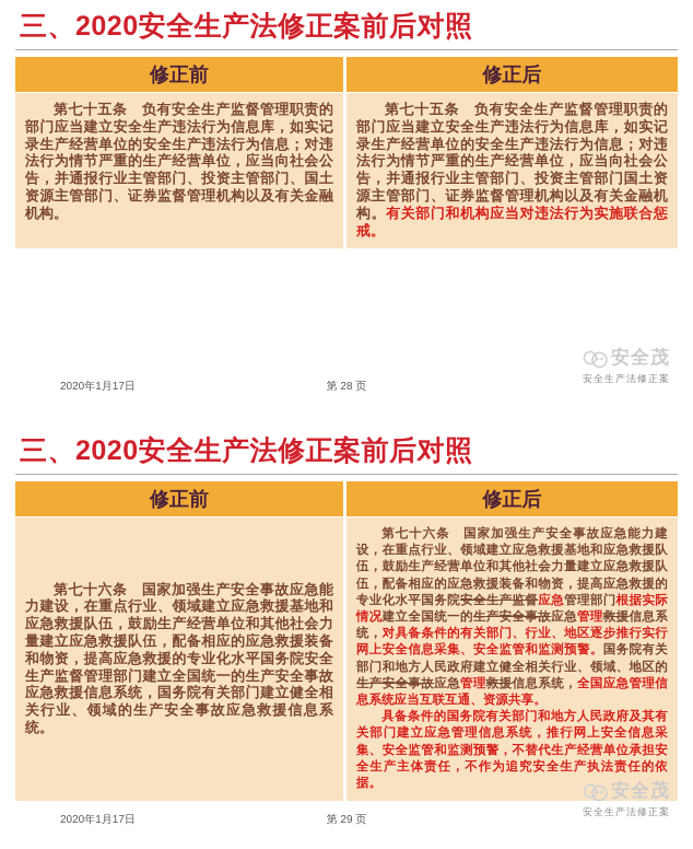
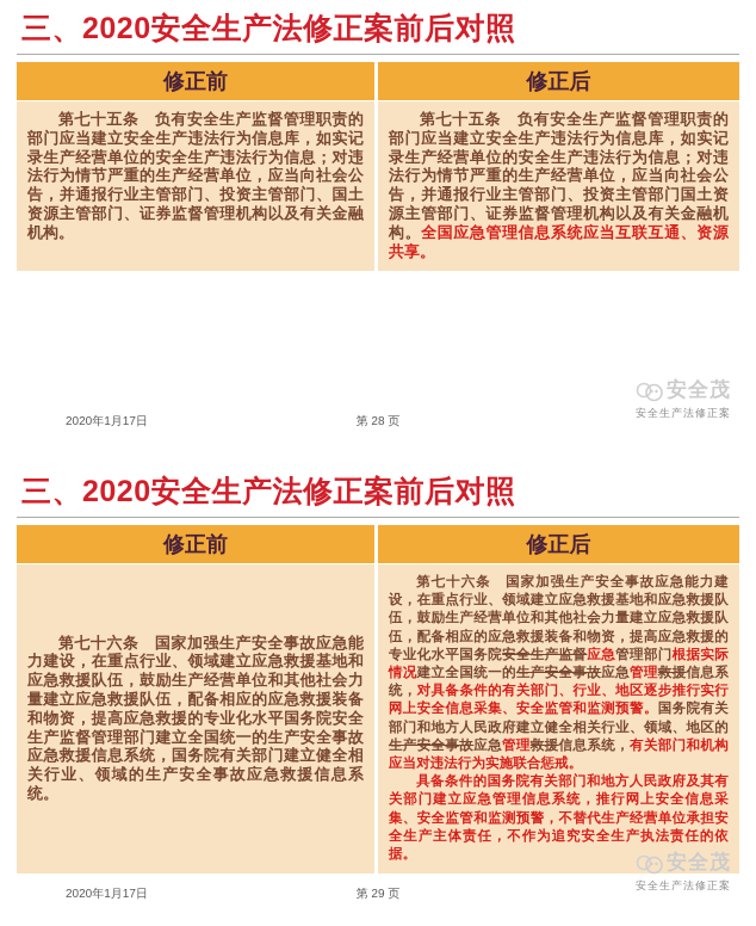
  三、2020安全生产法修正案前后对照
  修正前
  修正后
  第七十五条 负有安全生产监督管理职责的部门应当建立安全生产违法行为信息库，如实记录生产经营单位的安全生产违法行为信息；对违法行为情节严重的生产经营单位，应当向社会公告，并通报行业主管部门、投资主管部门、国土资源主管部门、证券监督管理机构以及有关金融机构。
- 第七十五条 负有安全生产监督管理职责的部门应当建立安全生产违法行为信息库，如实记录生产经营单位的安全生产违法行为信息；对违法行为情节严重的生产经营单位，应当向社会公告，并通报行业主管部门、投资主管部门国土资源主管部门、证券监督管理机构以及有关金融机构。有关部门和机构应当对违法行为实施联合惩戒。
+ 第七十五条 负有安全生产监督管理职责的部门应当建立安全生产违法行为信息库，如实记录生产经营单位的安全生产违法行为信息；对违法行为情节严重的生产经营单位，应当向社会公告，并通报行业主管部门、投资主管部门国土资源主管部门、证券监督管理机构以及有关金融机构。全国应急管理信息系统应当互联互通、资源共享。
  2020年1月17日
  第 28 页
  安全茂
  安全生产法修正案
  三、2020安全生产法修正案前后对照
  修正前
  修正后
  第七十六条 国家加强生产安全事故应急能力建设，在重点行业、领域建立应急救援基地和应急救援队伍，鼓励生产经营单位和其他社会力量建立应急救援队伍，配备相应的应急救援装备和物资，提高应急救援的专业化水平国务院安全生产监督管理部门建立全国统一的生产安全事故应急救援信息系统，国务院有关部门建立健全相关行业、领域的生产安全事故应急救援信息系统。
- 第七十六条 国家加强生产安全事故应急能力建设，在重点行业、领域建立应急救援基地和应急救援队伍，鼓励生产经营单位和其他社会力量建立应急救援队伍，配备相应的应急救援装备和物资，提高应急救援的专业化水平国务院安全生产监督应急管理部门根据实际情况建立全国统一的生产安全事故应急管理救援信息系统，对具备条件的有关部门、行业、地区逐步推行实行网上安全信息采集、安全监管和监测预警。国务院有关部门和地方人民政府建立健全相关行业、领域、地区的生产安全事故应急管理救援信息系统，全国应急管理信息系统应当互联互通、资源共享。
+ 第七十六条 国家加强生产安全事故应急能力建设，在重点行业、领域建立应急救援基地和应急救援队伍，鼓励生产经营单位和其他社会力量建立应急救援队伍，配备相应的应急救援装备和物资，提高应急救援的专业化水平国务院安全生产监督应急管理部门根据实际情况建立全国统一的生产安全事故应急管理救援信息系统，对具备条件的有关部门、行业、地区逐步推行实行网上安全信息采集、安全监管和监测预警。国务院有关部门和地方人民政府建立健全相关行业、领域、地区的生产安全事故应急管理救援信息系统，有关部门和机构应当对违法行为实施联合惩戒。
  具备条件的国务院有关部门和地方人民政府及其有关部门建立应急管理信息系统，推行网上安全信息采集、安全监管和监测预警，不替代生产经营单位承担安全生产主体责任，不作为追究安全生产执法责任的依据。
  2020年1月17日
  第 29 页
  安全茂
  安全生产法修正案
